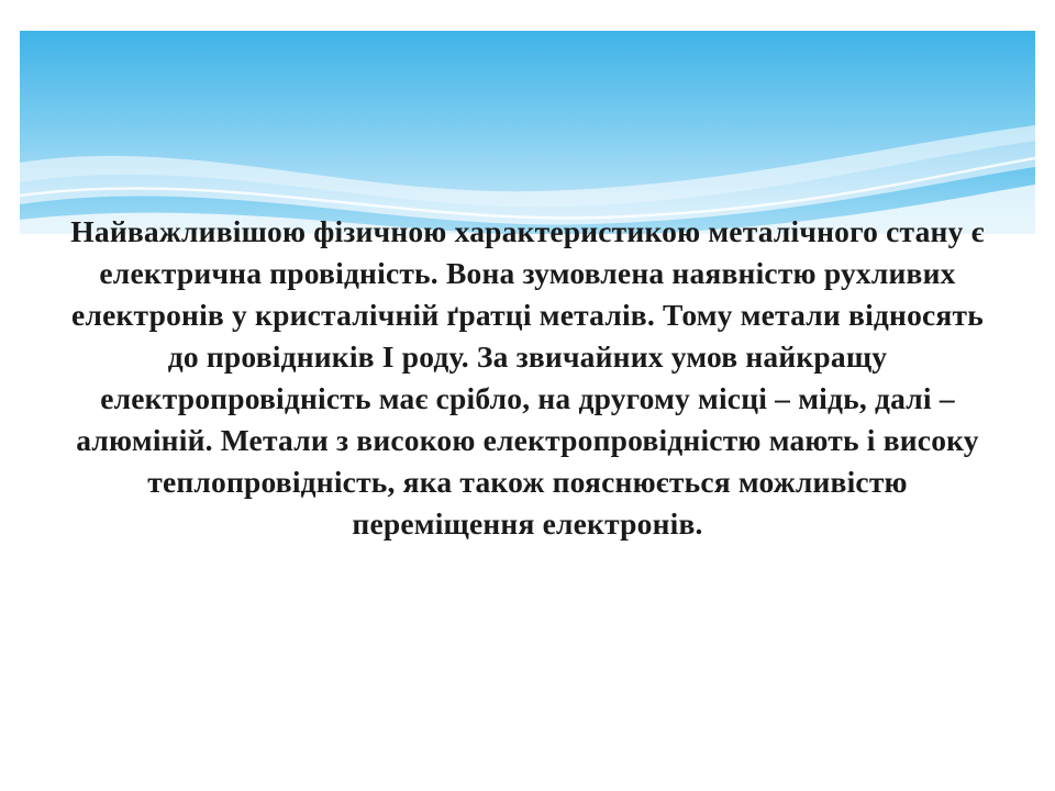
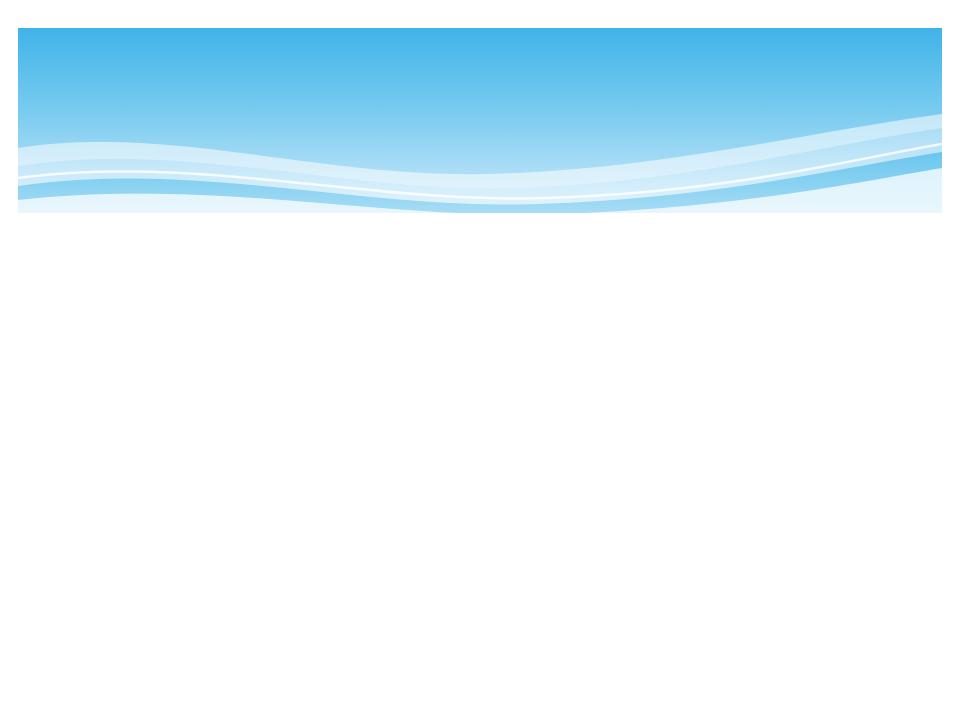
- Найважливішою фізичною характеристикою металічного стану є електрична провідність. Вона зумовлена наявністю рухливих електронів у кристалічній ґратці металів. Тому метали відносять до провідників I роду. За звичайних умов найкращу електропровідність має срібло, на другому місці – мідь, далі – алюміній. Метали з високою електропровідністю мають і високу теплопровідність, яка також пояснюється можливістю переміщення електронів.
